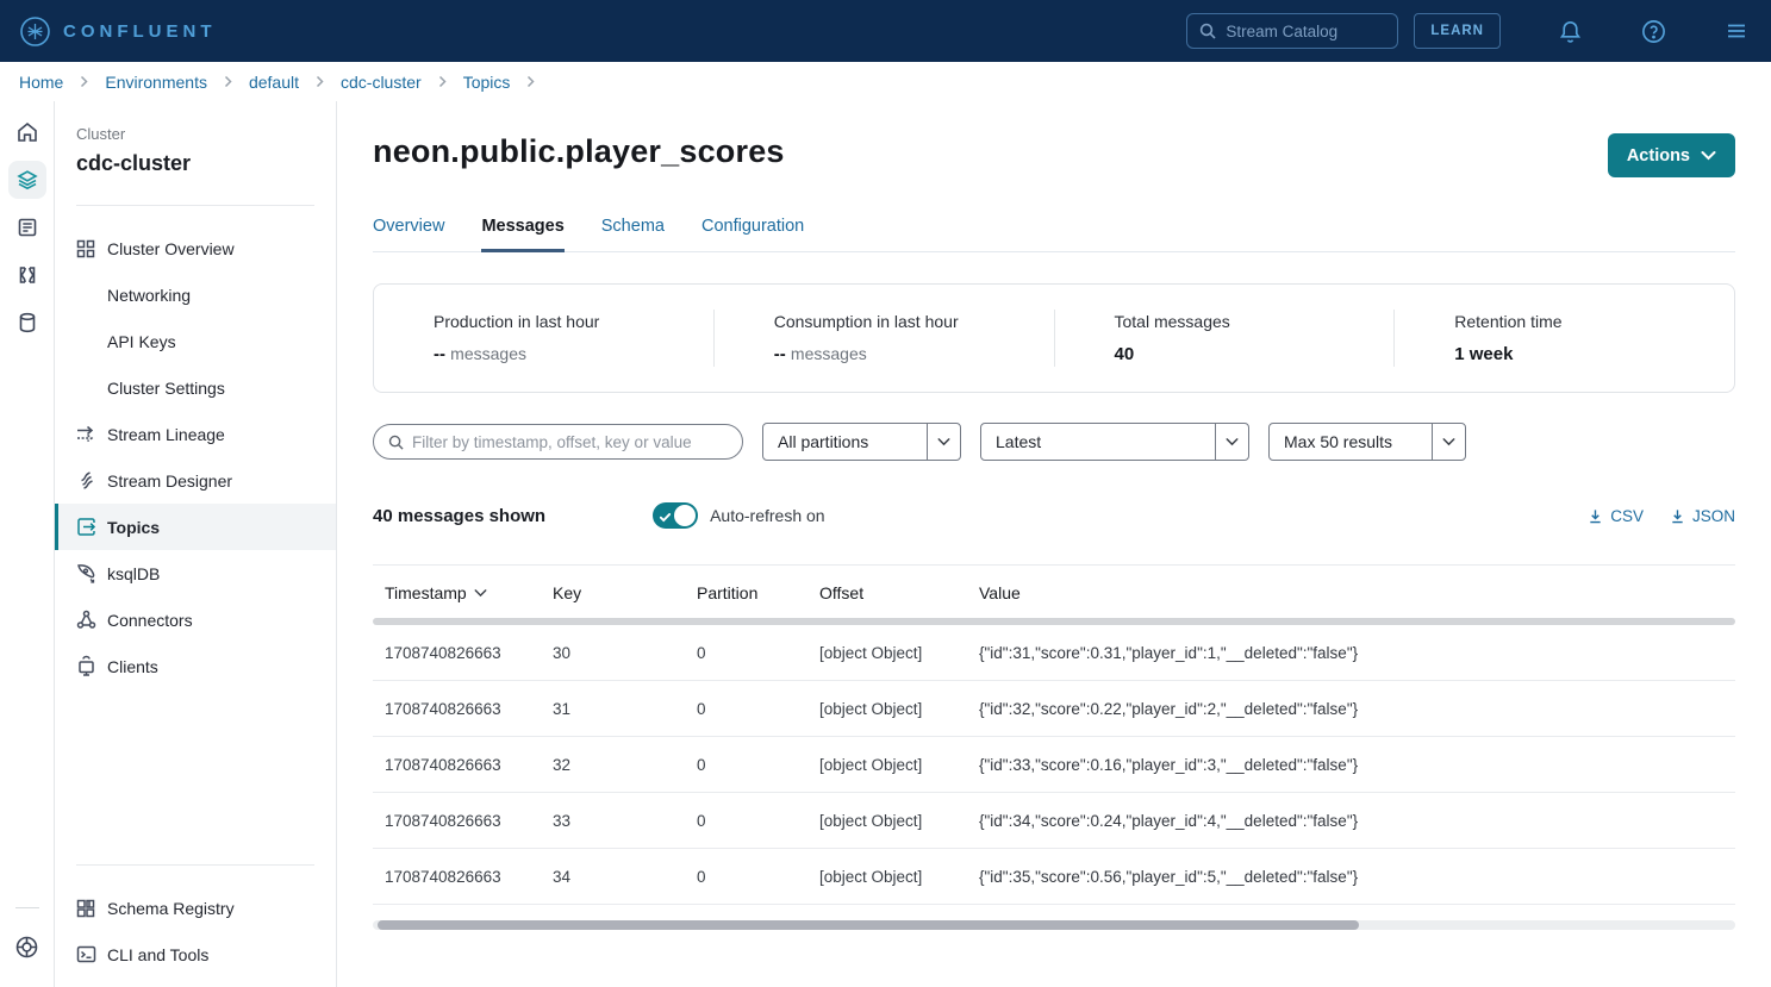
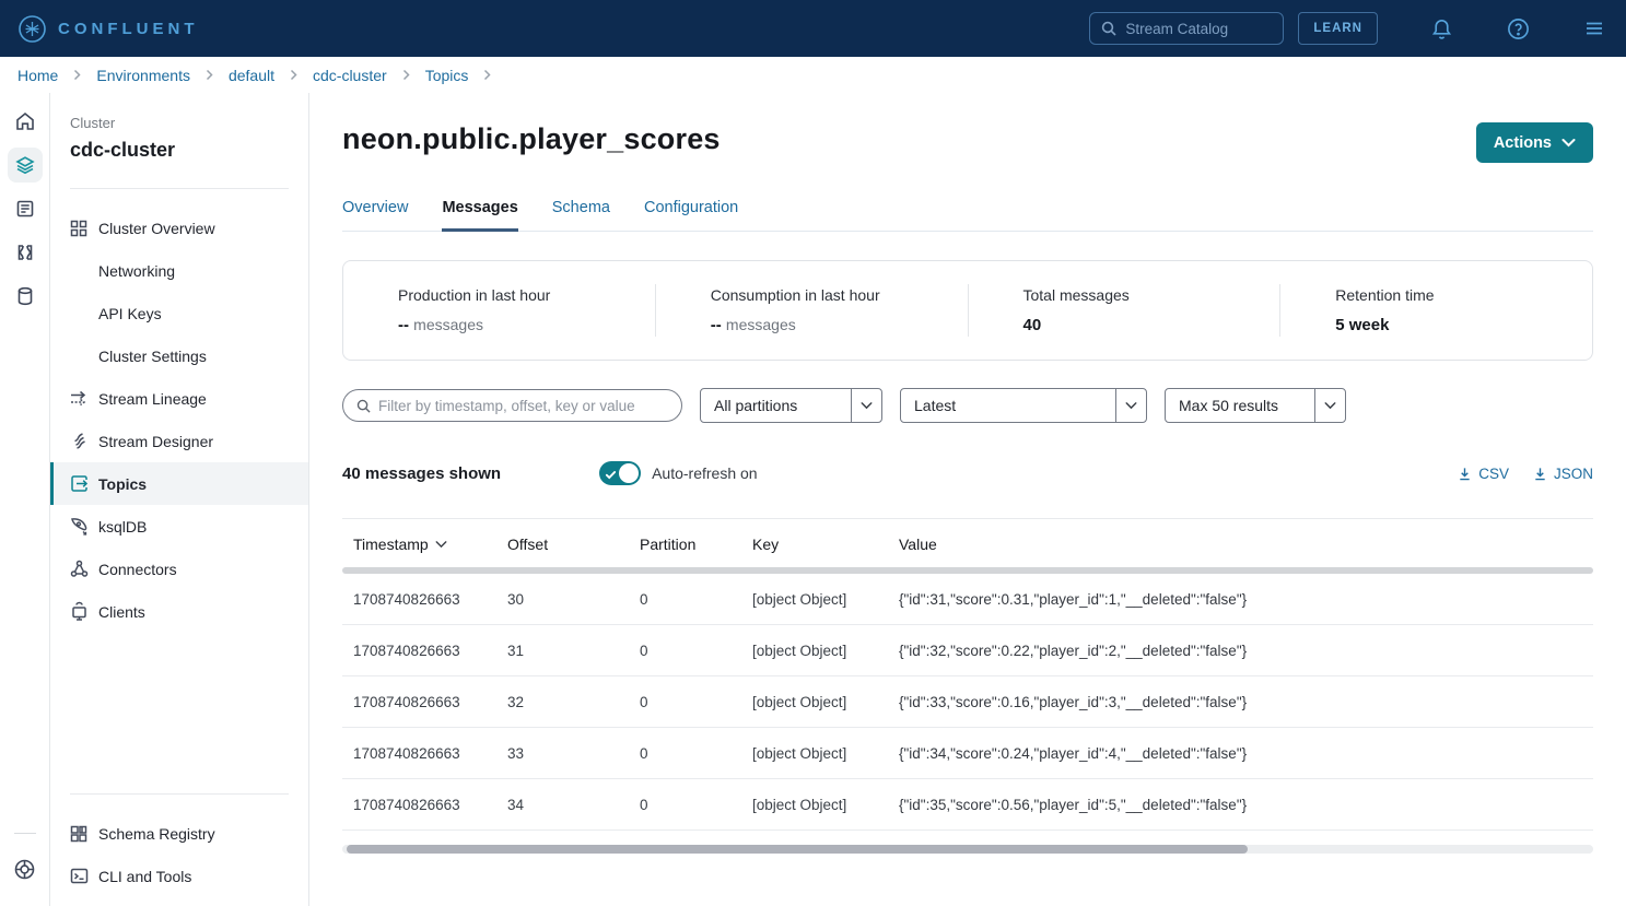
  CONFLUENT
  Stream Catalog
  LEARN
  Home
  Environments
  default
  cdc-cluster
  Topics
  Cluster
  cdc-cluster
  Cluster Overview
  Networking
  API Keys
  Cluster Settings
  Stream Lineage
  Stream Designer
  Topics
  ksqlDB
  Connectors
  Clients
  Schema Registry
  CLI and Tools
  neon.public.player_scores
  Actions
  Overview
  Messages
  Schema
  Configuration
  Production in last hour
  -- messages
  Consumption in last hour
  -- messages
  Total messages
  40
  Retention time
- 1 week
+ 5 week
  Filter by timestamp, offset, key or value
  All partitions
  Latest
  Max 50 results
  40 messages shown
  Auto-refresh on
  CSV
  JSON
  Timestamp
- Key
+ Offset
  Partition
- Offset
+ Key
  Value
  1708740826663
  30
  0
  [object Object]
  {"id":31,"score":0.31,"player_id":1,"__deleted":"false"}
  1708740826663
  31
  0
  [object Object]
  {"id":32,"score":0.22,"player_id":2,"__deleted":"false"}
  1708740826663
  32
  0
  [object Object]
  {"id":33,"score":0.16,"player_id":3,"__deleted":"false"}
  1708740826663
  33
  0
  [object Object]
  {"id":34,"score":0.24,"player_id":4,"__deleted":"false"}
  1708740826663
  34
  0
  [object Object]
  {"id":35,"score":0.56,"player_id":5,"__deleted":"false"}
